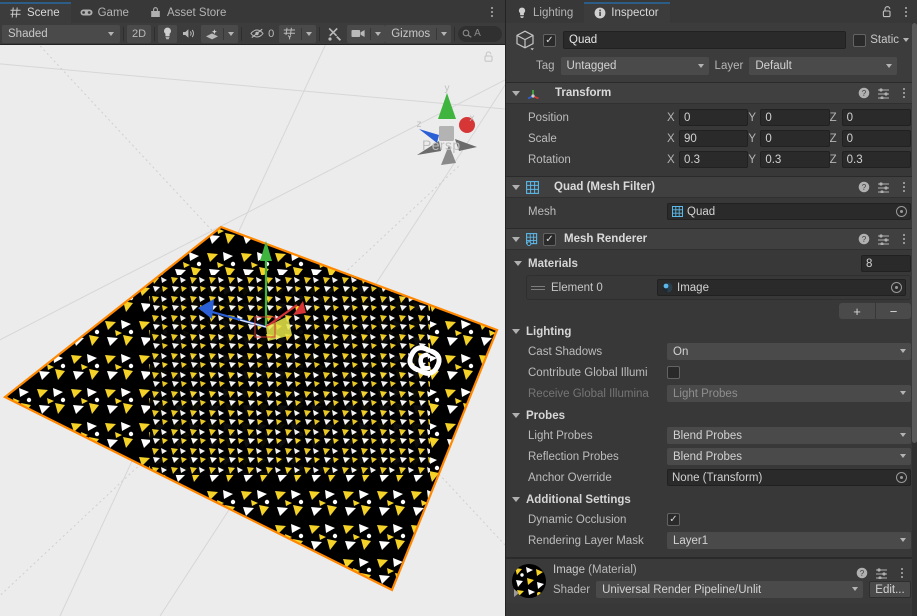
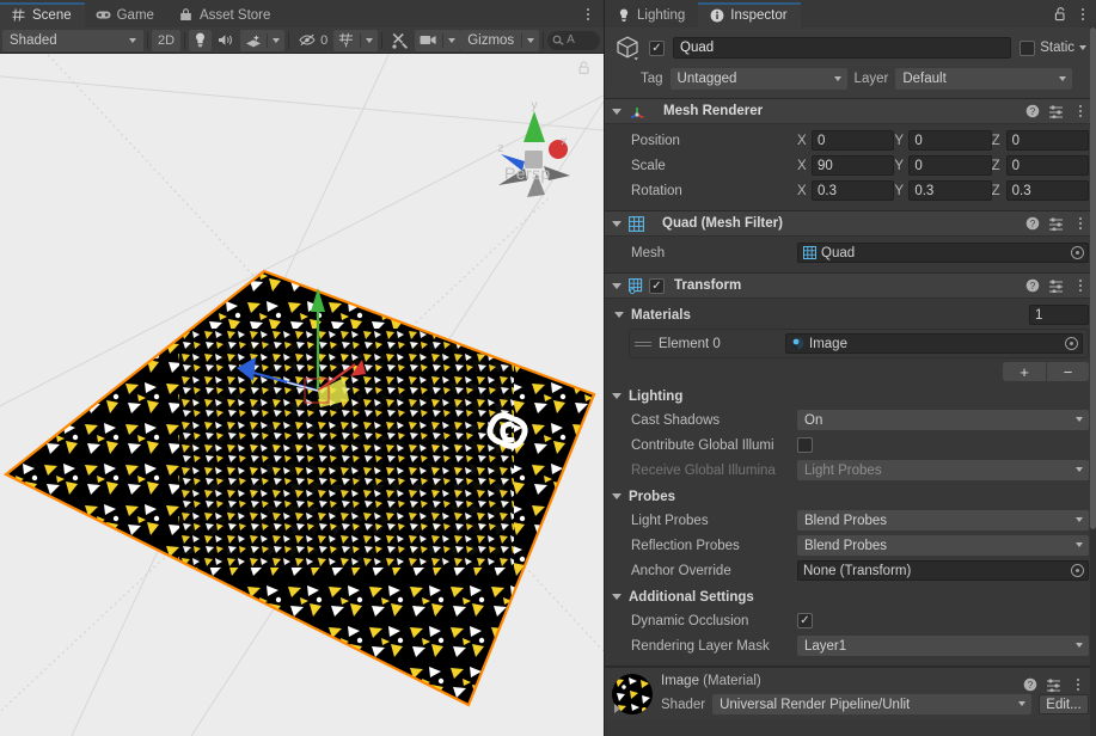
  Scene
  Game
  Asset Store
  Shaded
  2D
  0
  Gizmos
  A
  y
  x
  z
  Persp
  Lighting
  Inspector
  ✓
  Quad
  Static
  Tag
  Untagged
  Layer
  Default
- Transform
+ Mesh Renderer
  ?
  Position
  X
  0
  Y
  0
  Z
  0
  Scale
  X
  90
  Y
  0
  Z
  0
  Rotation
  X
  0.3
  Y
  0.3
  Z
  0.3
  Quad (Mesh Filter)
  ?
  Mesh
  Quad
  ✓
- Mesh Renderer
+ Transform
  ?
  Materials
- 8
+ 1
  Element 0
  Image
  +
  −
  Lighting
  Cast Shadows
  On
  Contribute Global Illumi
  Receive Global Illumina
  Light Probes
  Probes
  Light Probes
  Blend Probes
  Reflection Probes
  Blend Probes
  Anchor Override
  None (Transform)
  Additional Settings
  Dynamic Occlusion
  ✓
  Rendering Layer Mask
  Layer1
  Image (Material)
  Shader
  Universal Render Pipeline/Unlit
  Edit...
  ?
